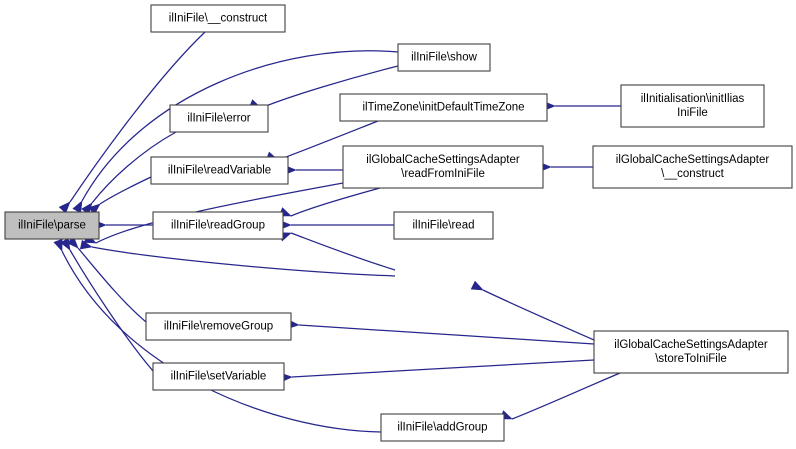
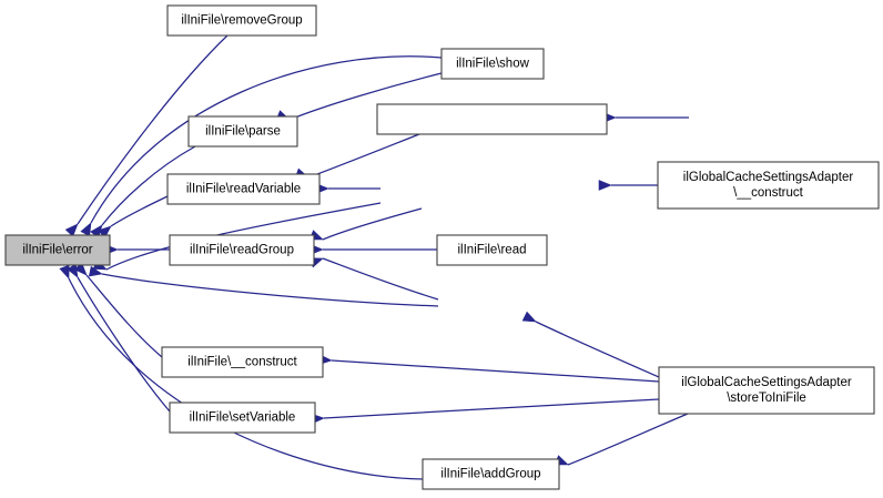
- ilIniFile\parse
+ ilIniFile\error
- ilIniFile\__construct
+ ilIniFile\removeGroup
  ilIniFile\show
- ilIniFile\error
+ ilIniFile\parse
- ilTimeZone\initDefaultTimeZone
- ilInitialisation\initIlias IniFile
  ilIniFile\readVariable
- ilGlobalCacheSettingsAdapter \readFromIniFile
  ilGlobalCacheSettingsAdapter \__construct
  ilIniFile\readGroup
  ilIniFile\read
- ilIniFile\removeGroup
+ ilIniFile\__construct
  ilIniFile\setVariable
  ilGlobalCacheSettingsAdapter \storeToIniFile
  ilIniFile\addGroup
